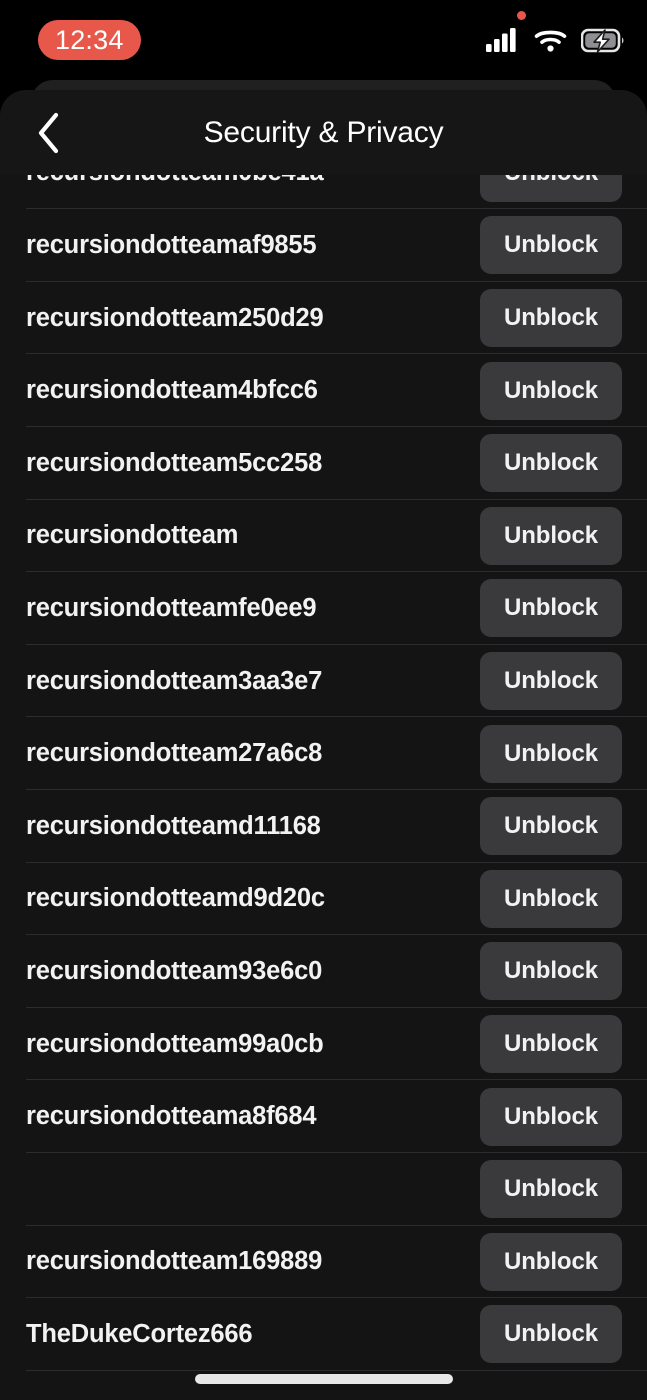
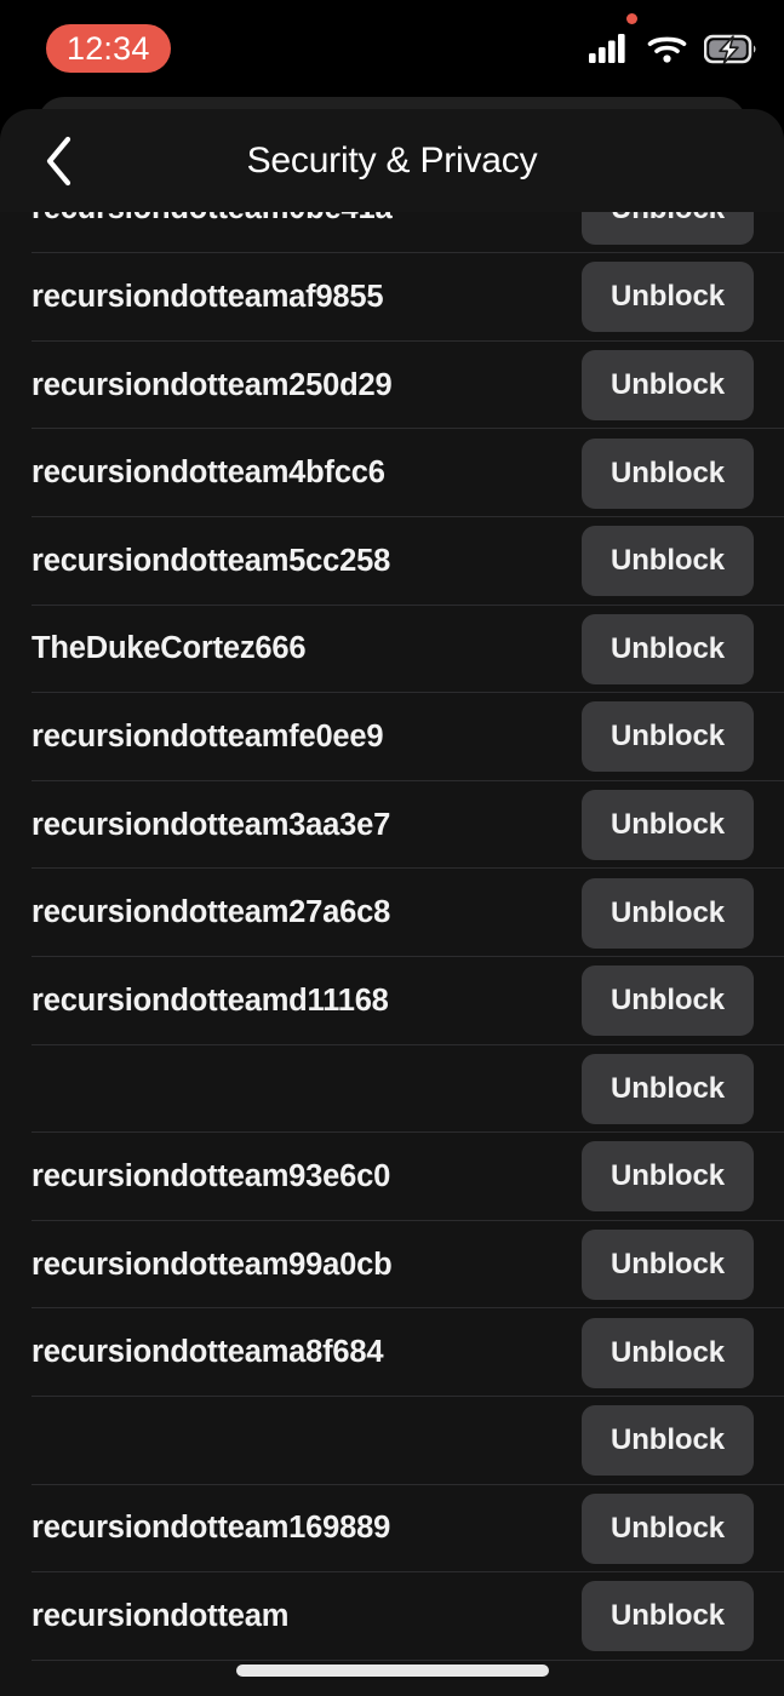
  recursiondotteamaf9855
  Unblock
  recursiondotteam250d29
  Unblock
  recursiondotteam4bfcc6
  Unblock
  recursiondotteam5cc258
  Unblock
- recursiondotteam
+ TheDukeCortez666
  Unblock
  recursiondotteamfe0ee9
  Unblock
  recursiondotteam3aa3e7
  Unblock
  recursiondotteam27a6c8
  Unblock
  recursiondotteamd11168
  Unblock
- recursiondotteamd9d20c
  Unblock
  recursiondotteam93e6c0
  Unblock
  recursiondotteam99a0cb
  Unblock
  recursiondotteama8f684
  Unblock
  Unblock
  recursiondotteam169889
  Unblock
- TheDukeCortez666
+ recursiondotteam
  Unblock
  Security & Privacy
  12:34
